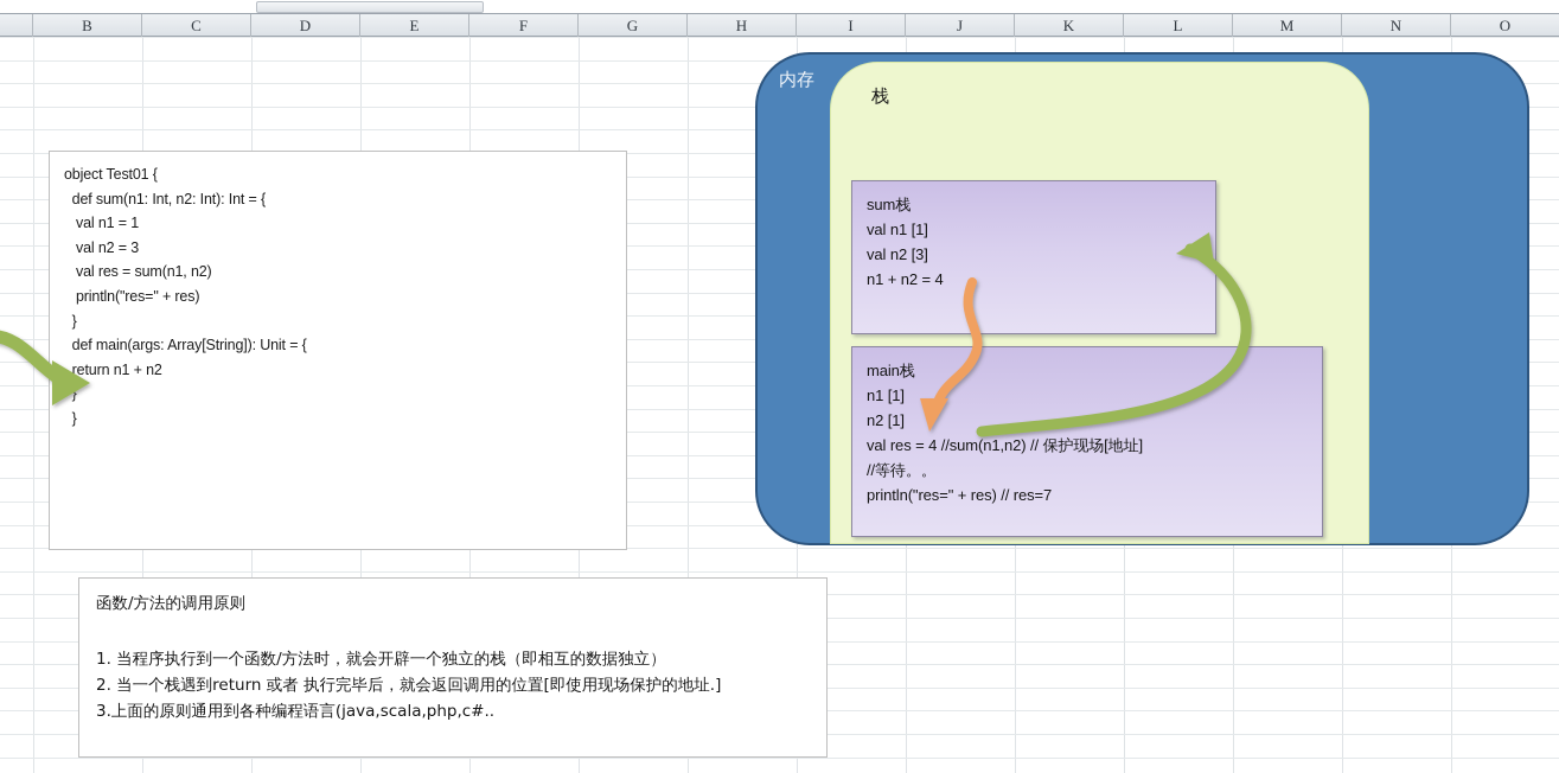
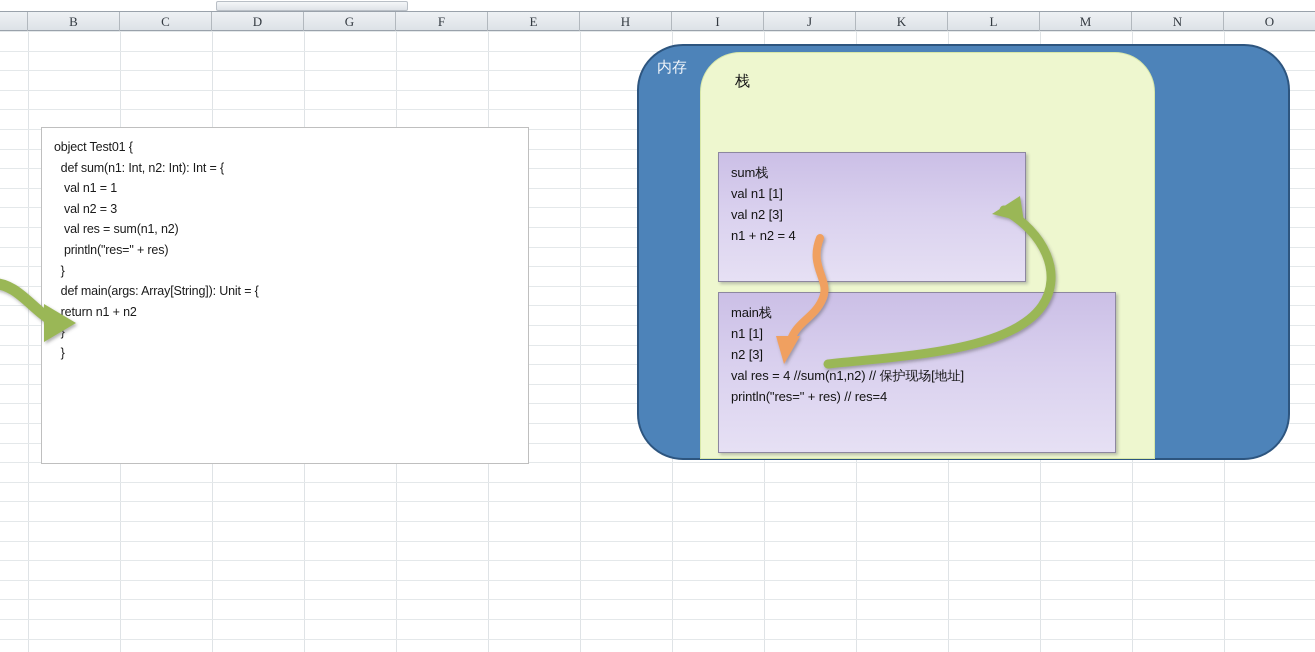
  B
  C
  D
- E
+ G
  F
- G
+ E
  H
  I
  J
  K
  L
  M
  N
  O
  object Test01 {
  def sum(n1: Int, n2: Int): Int = {
  val n1 = 1
  val n2 = 3
  val res = sum(n1, n2)
  println("res=" + res)
  }
  def main(args: Array[String]): Unit = {
  return n1 + n2
  }
  }
  内存
  栈
  sum栈
  val n1 [1]
  val n2 [3]
  n1 + n2 = 4
  main栈
  n1 [1]
- n2 [1]
+ n2 [3]
  val res = 4 //sum(n1,n2) // 保护现场[地址]
- //等待。。
- println("res=" + res) // res=7
+ println("res=" + res) // res=4
- 函数/方法的调用原则
- 1. 当程序执行到一个函数/方法时，就会开辟一个独立的栈（即相互的数据独立）
- 2. 当一个栈遇到return 或者 执行完毕后，就会返回调用的位置[即使用现场保护的地址.]
- 3.上面的原则通用到各种编程语言(java,scala,php,c#..
